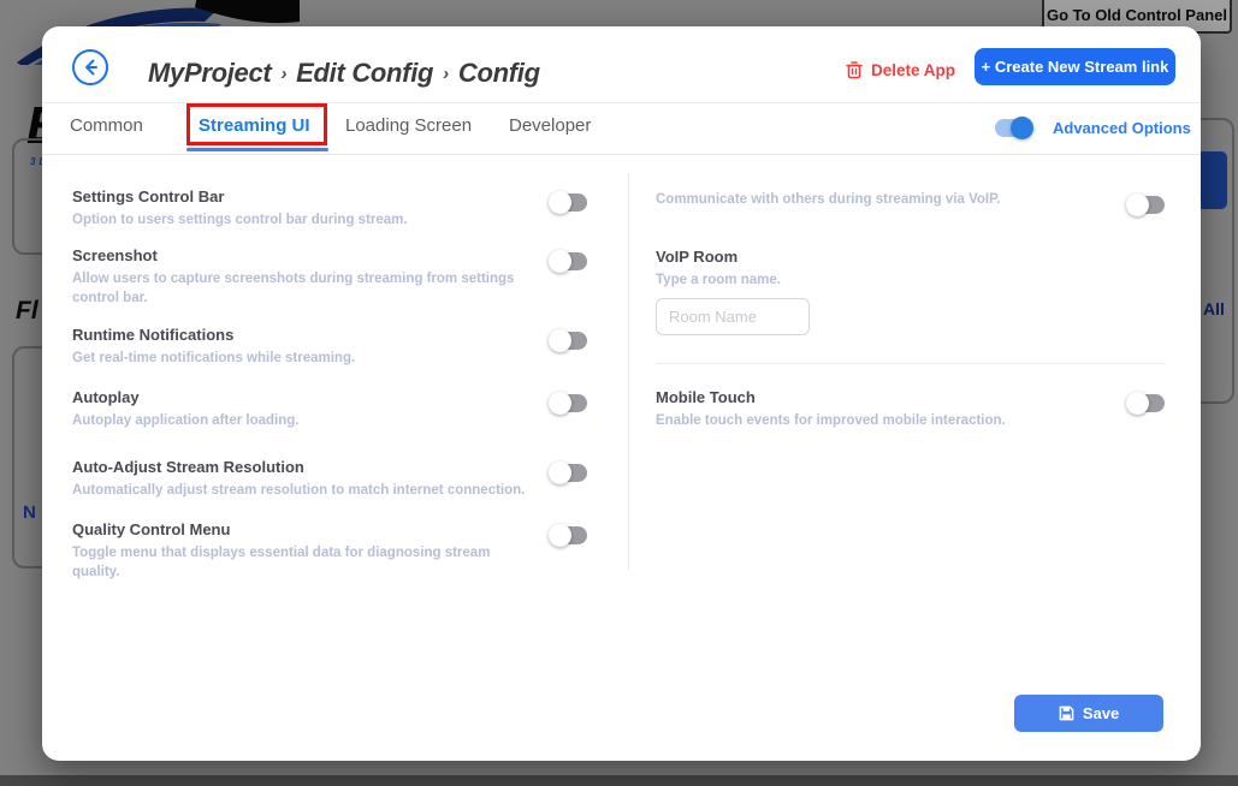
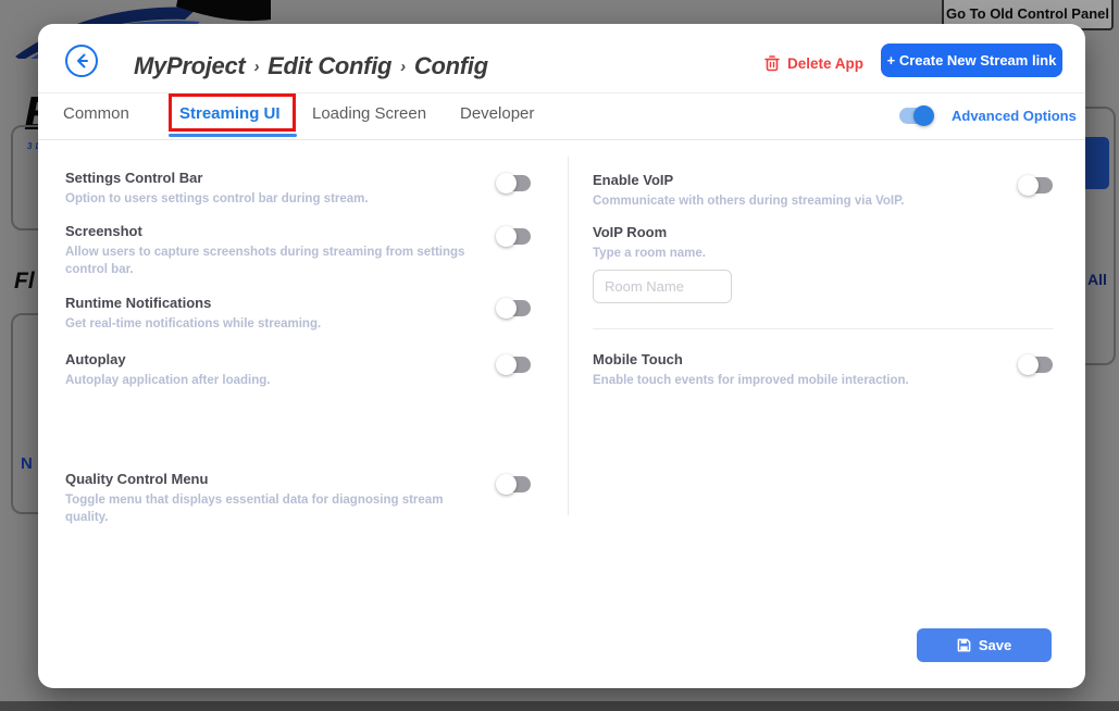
  Go To Old Control Panel
  Fl
  N
  All
  MyProject › Edit Config › Config
  Delete App
  + Create New Stream link
  Common
  Streaming UI
  Loading Screen
  Developer
  Advanced Options
  Settings Control Bar
  Option to users settings control bar during stream.
  Screenshot
  Allow users to capture screenshots during streaming from settings control bar.
  Runtime Notifications
  Get real-time notifications while streaming.
  Autoplay
  Autoplay application after loading.
- Auto-Adjust Stream Resolution
- Automatically adjust stream resolution to match internet connection.
  Quality Control Menu
  Toggle menu that displays essential data for diagnosing stream quality.
+ Enable VoIP
  Communicate with others during streaming via VoIP.
  VoIP Room
  Type a room name.
  Room Name
  Mobile Touch
  Enable touch events for improved mobile interaction.
  Save
